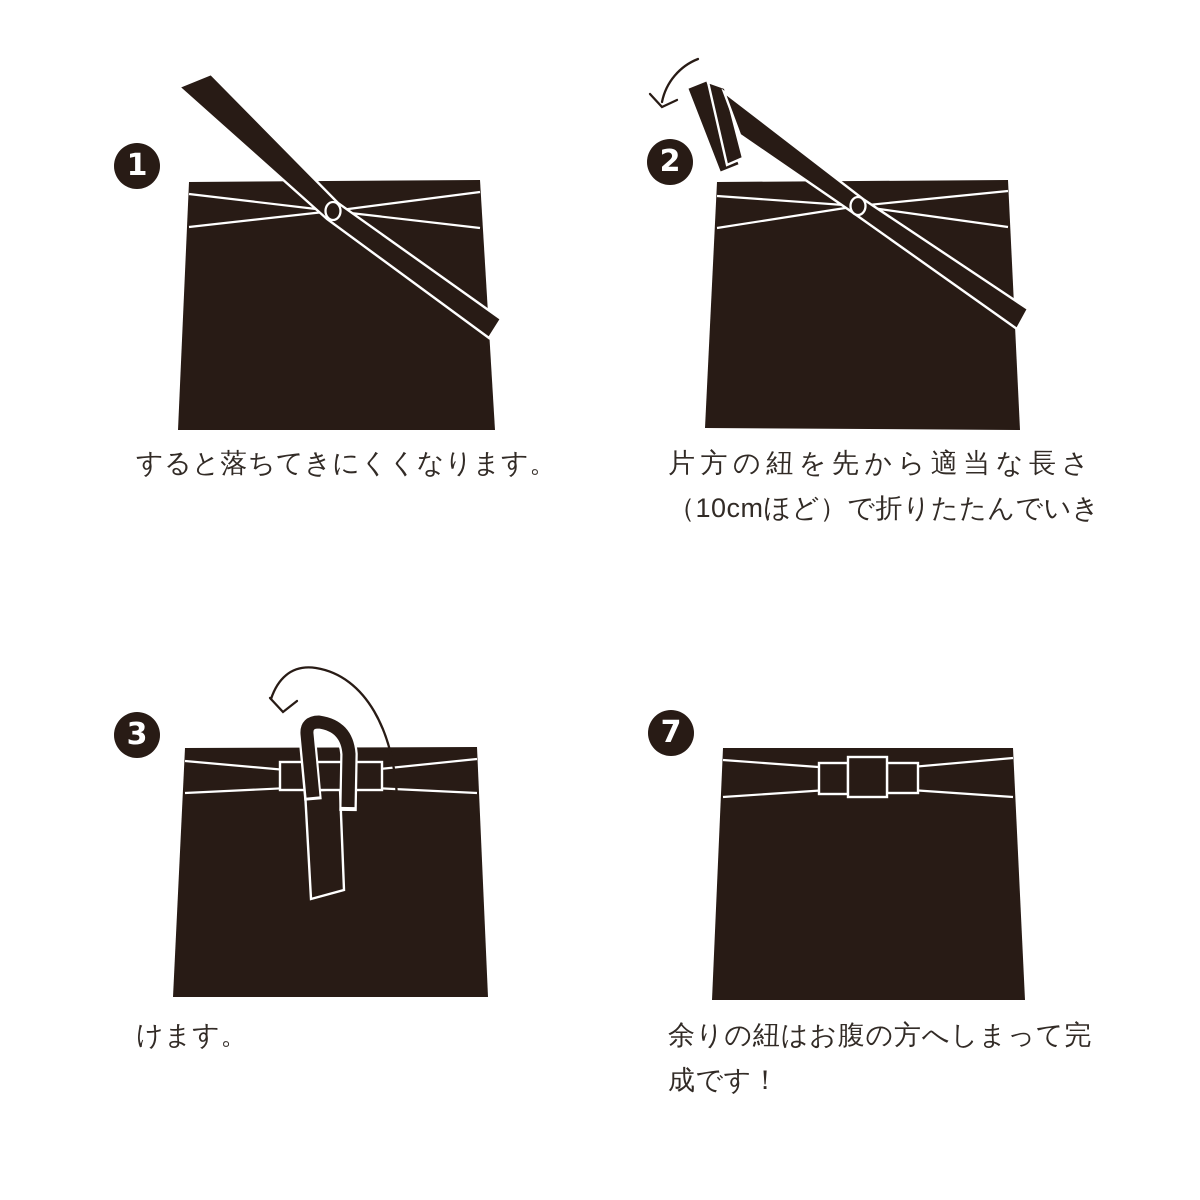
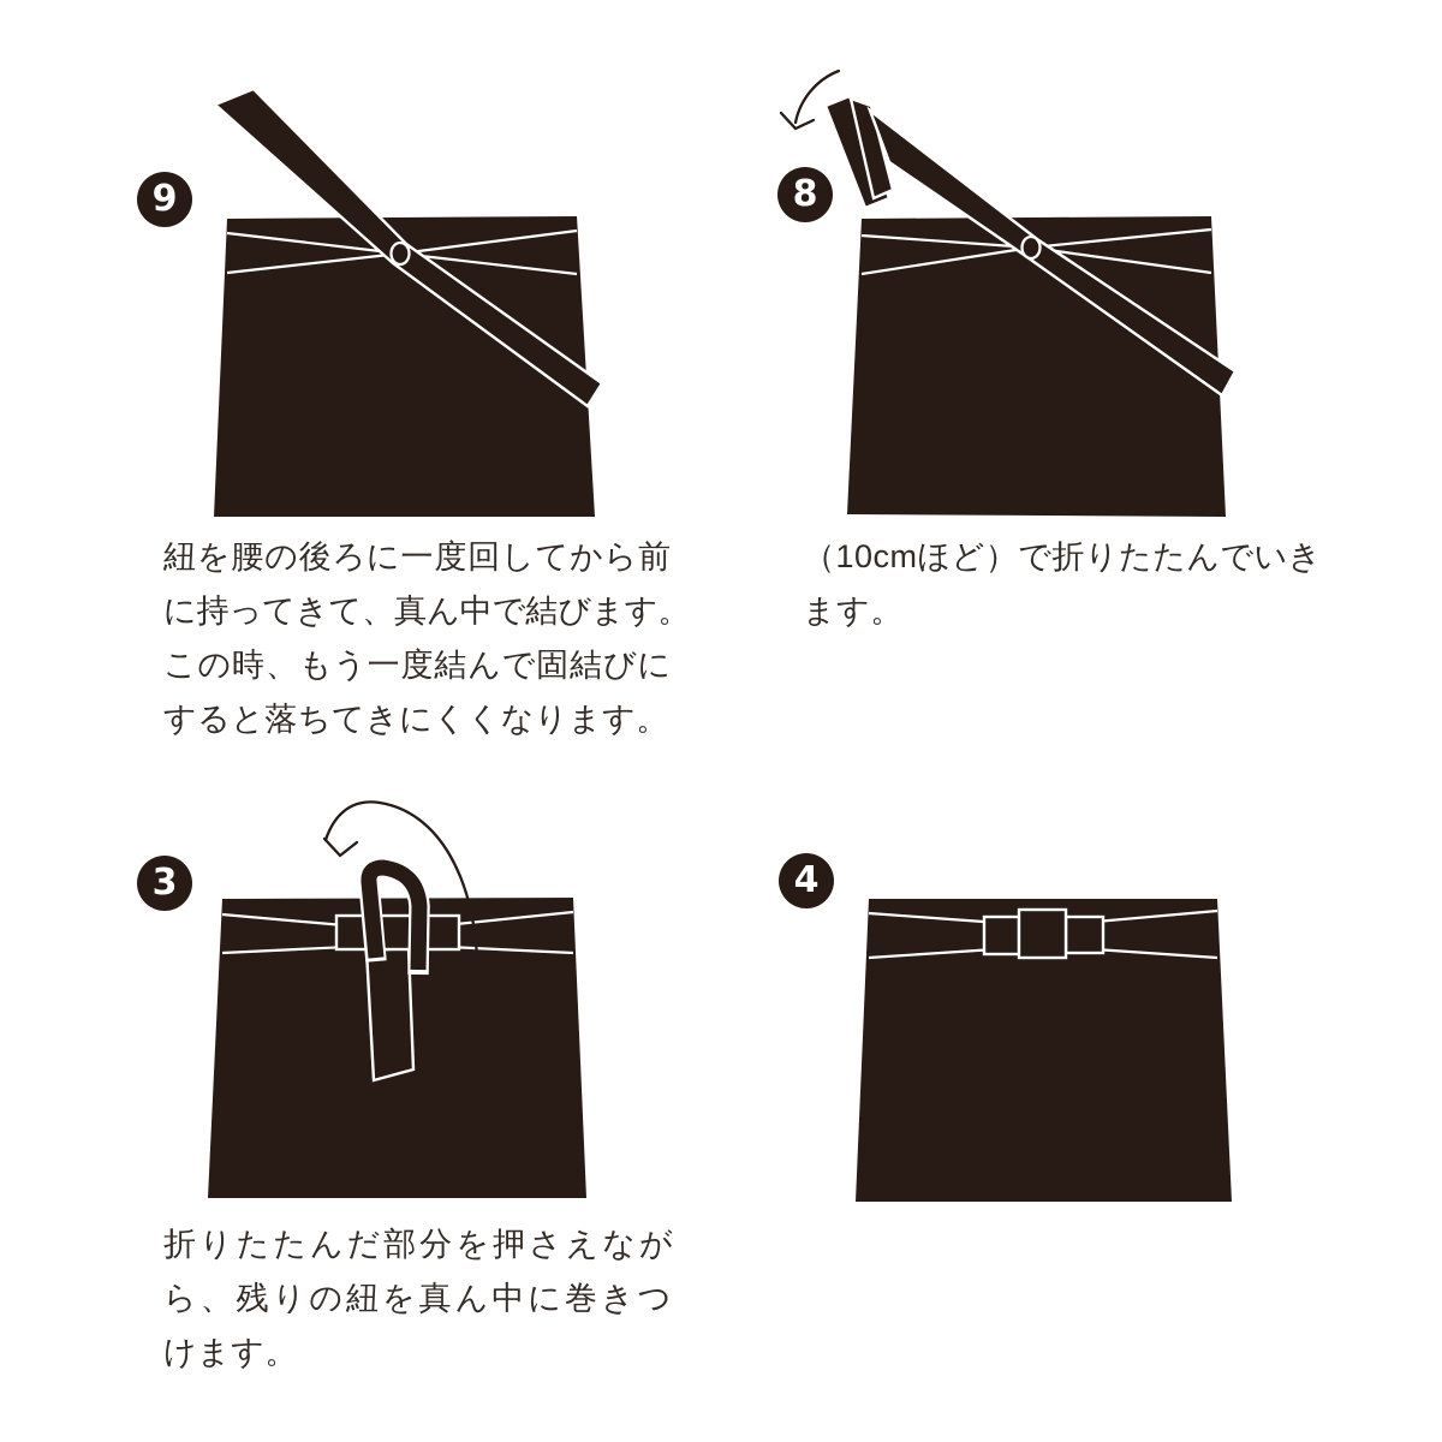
- 1
+ 9
+ 紐を腰の後ろに一度回してから前
+ に持ってきて、真ん中で結びます。
+ この時、もう一度結んで固結びに
  すると落ちてきにくくなります。
- 2
+ 8
- 片方の紐を先から適当な長さ
  （10cmほど）で折りたたんでいき
+ ます。
  3
+ 折りたたんだ部分を押さえなが
+ ら、残りの紐を真ん中に巻きつ
  けます。
- 7
+ 4
- 余りの紐はお腹の方へしまって完
- 成です！
